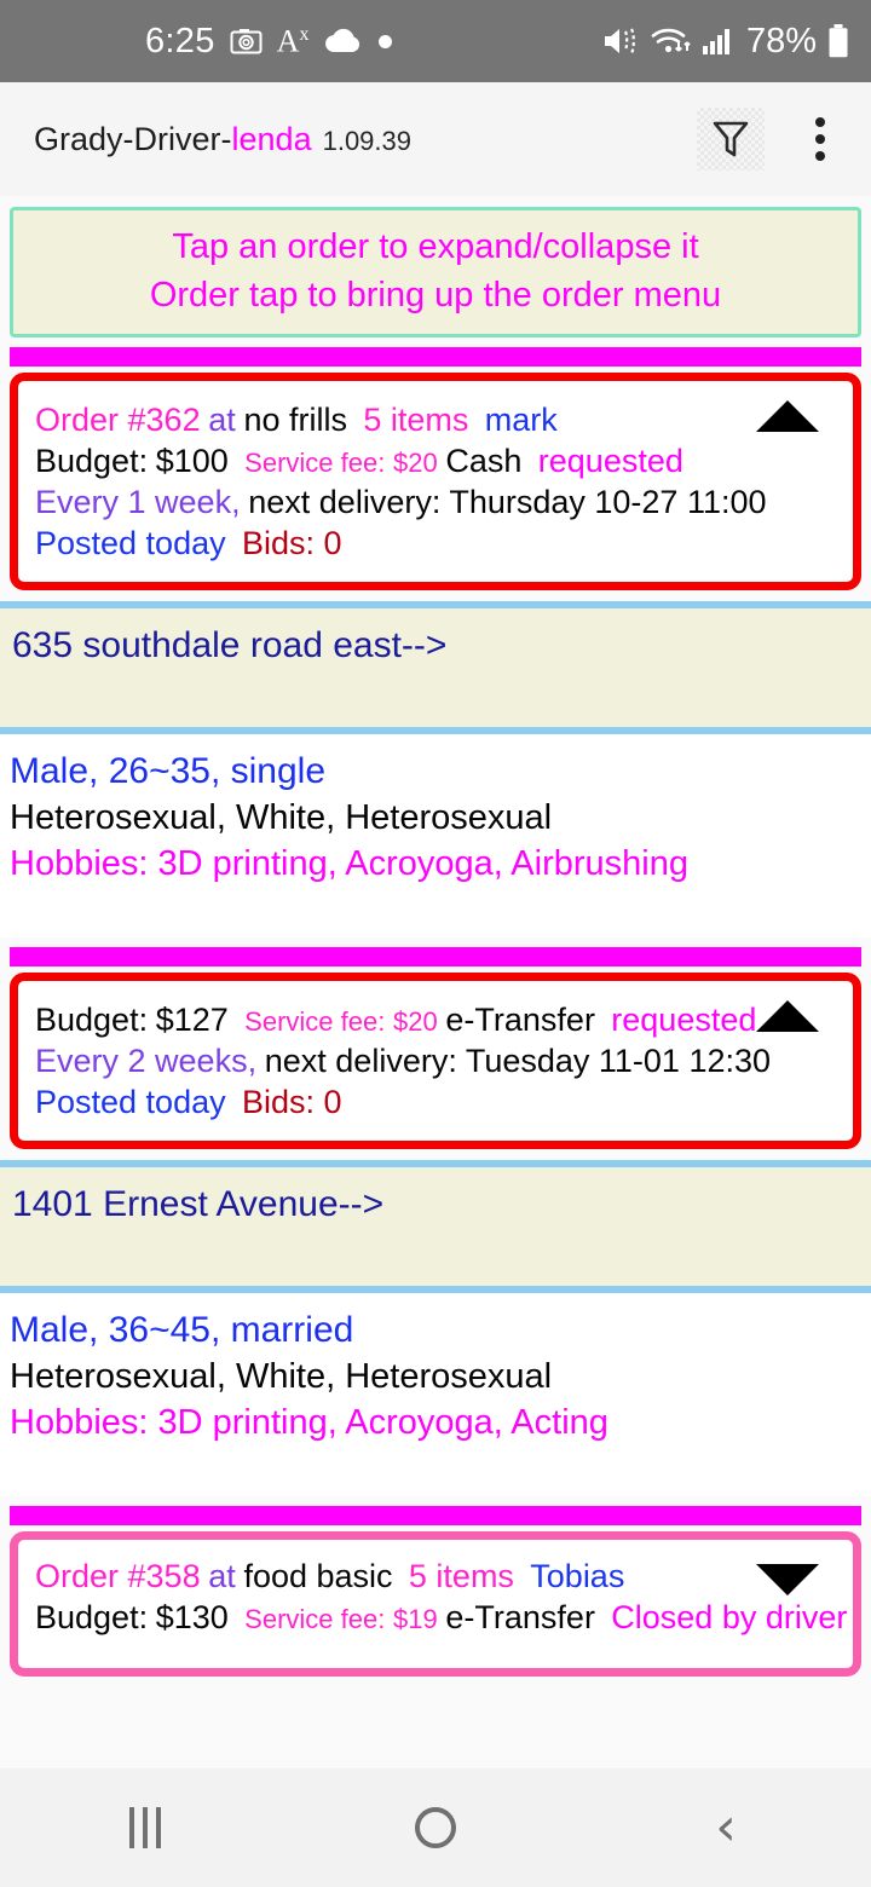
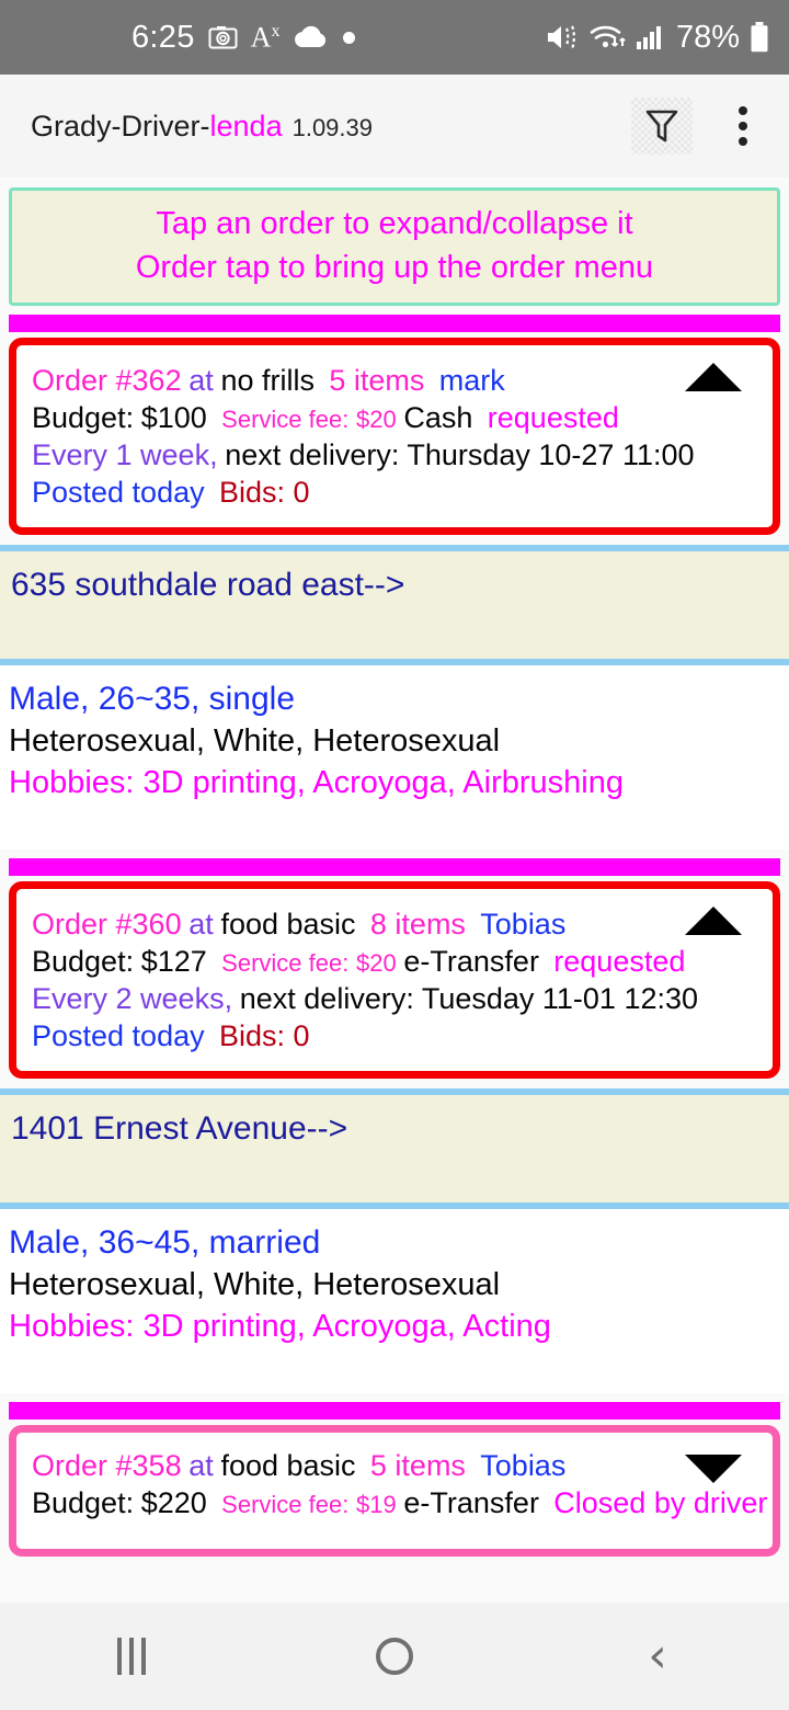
  6:25
  Ax
  78%
  Grady-Driver-lenda 1.09.39
  Tap an order to expand/collapse it
  Order tap to bring up the order menu
  Order #362 at no frills 5 items mark
  Budget: $100 Service fee: $20 Cash requested
  Every 1 week, next delivery: Thursday 10-27 11:00
  Posted today Bids: 0
  635 southdale road east-->
  Male, 26~35, single
  Heterosexual, White, Heterosexual
  Hobbies: 3D printing, Acroyoga, Airbrushing
+ Order #360 at food basic 8 items Tobias
  Budget: $127 Service fee: $20 e-Transfer requested
  Every 2 weeks, next delivery: Tuesday 11-01 12:30
  Posted today Bids: 0
  1401 Ernest Avenue-->
  Male, 36~45, married
  Heterosexual, White, Heterosexual
  Hobbies: 3D printing, Acroyoga, Acting
  Order #358 at food basic 5 items Tobias
- Budget: $130 Service fee: $19 e-Transfer Closed by driver
+ Budget: $220 Service fee: $19 e-Transfer Closed by driver
  ‹
